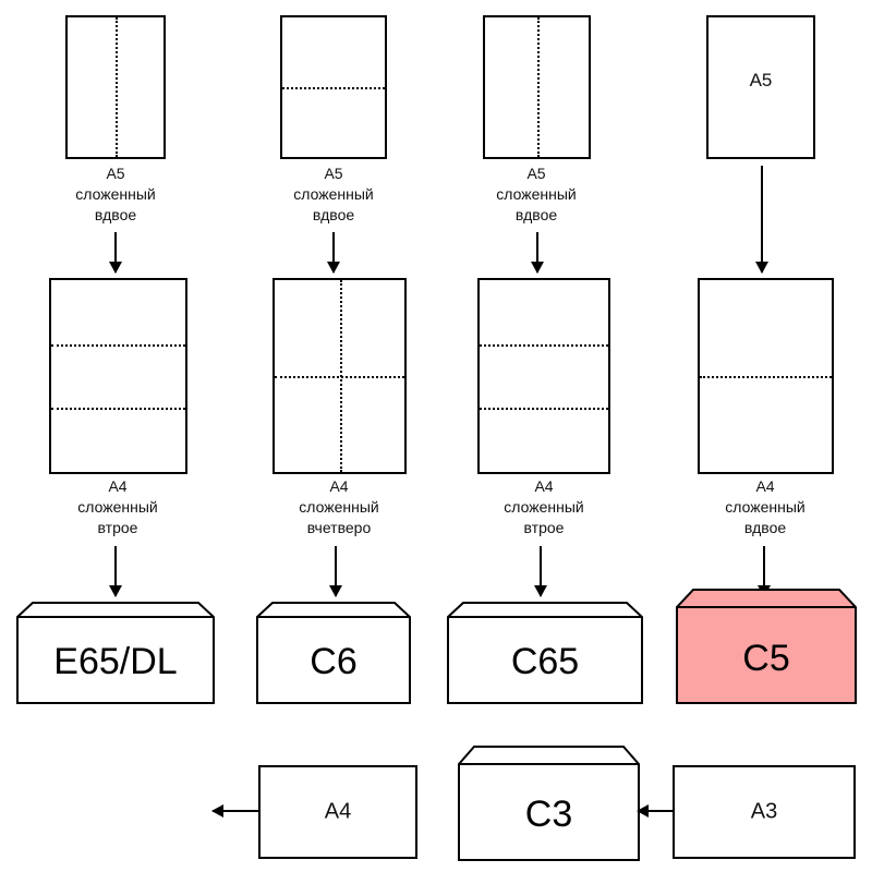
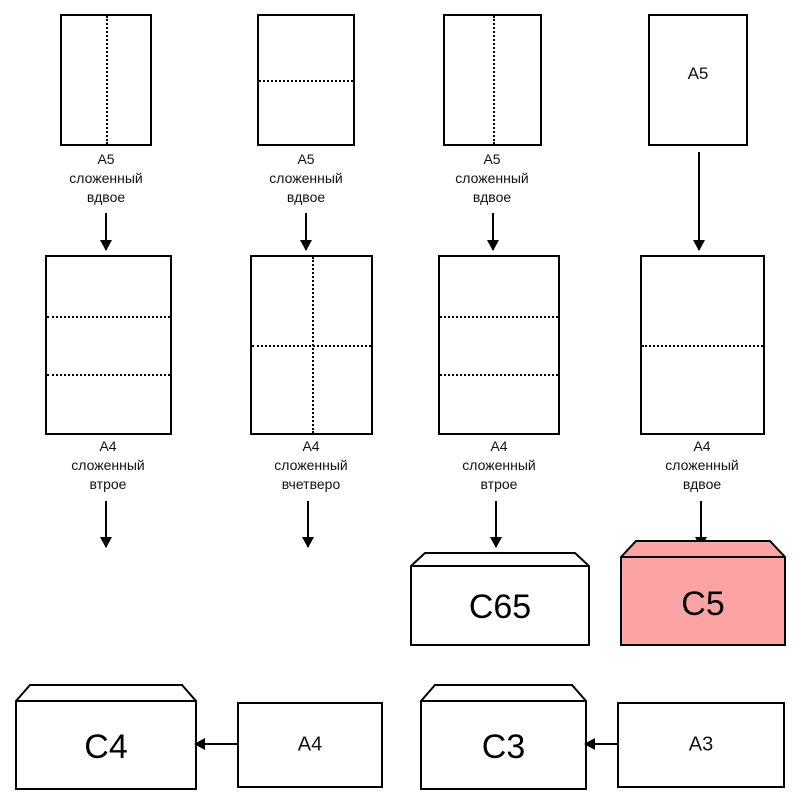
  A5
  A5
  сложенный
  вдвое
  A5
  сложенный
  вдвое
  A5
  сложенный
  вдвое
  A4
  сложенный
  втрое
  A4
  сложенный
  вчетверо
  A4
  сложенный
  втрое
  A4
  сложенный
  вдвое
- E65/DL
- C6
  C65
  C5
+ C4
  A4
  C3
  A3
